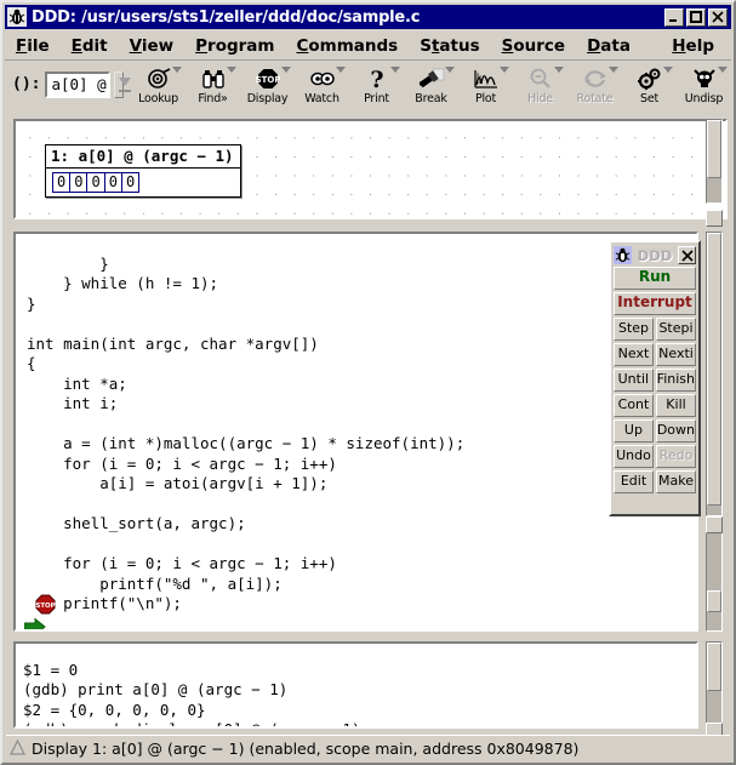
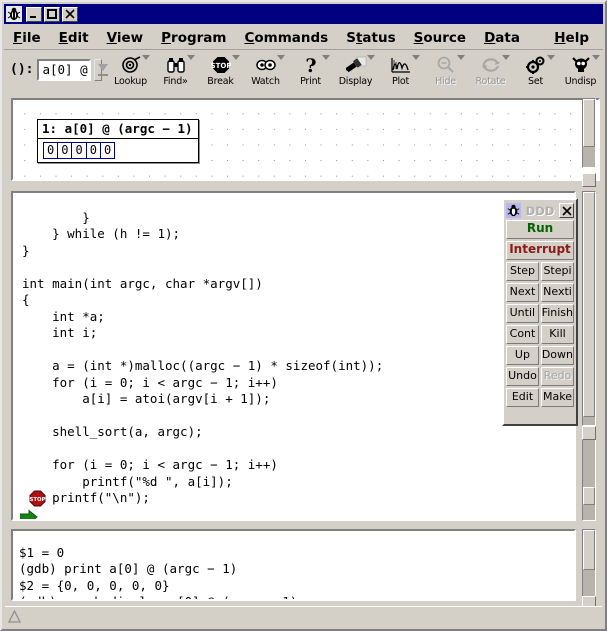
- DDD: /usr/users/sts1/zeller/ddd/doc/sample.c
  File
  Edit
  View
  Program
  Commands
  Status
  Source
  Data
  Help
  ():
  Lookup
  Find»
  STOP
- Display
+ Break
  Watch
  ?
  Print
- Break
+ Display
  Plot
  Hide
  Rotate
  Set
  Undisp
  1: a[0] @ (argc − 1)
  0
  0
  0
  0
  0
  }
  } while (h != 1);
  }
  int main(int argc, char *argv[])
  {
  int *a;
  int i;
  a = (int *)malloc((argc − 1) * sizeof(int));
  for (i = 0; i < argc − 1; i++)
  a[i] = atoi(argv[i + 1]);
  shell_sort(a, argc);
  for (i = 0; i < argc − 1; i++)
  printf("%d ", a[i]);
  printf("\n");
  DDD
  Run
  Interrupt
  Step
  Stepi
  Next
  Nexti
  Until
  Finish
  Cont
  Kill
  Up
  Down
  Undo
  Redo
  Edit
  Make
  $1 = 0
  (gdb) print a[0] @ (argc − 1)
  $2 = {0, 0, 0, 0, 0}
- Display 1: a[0] @ (argc − 1) (enabled, scope main, address 0x8049878)
